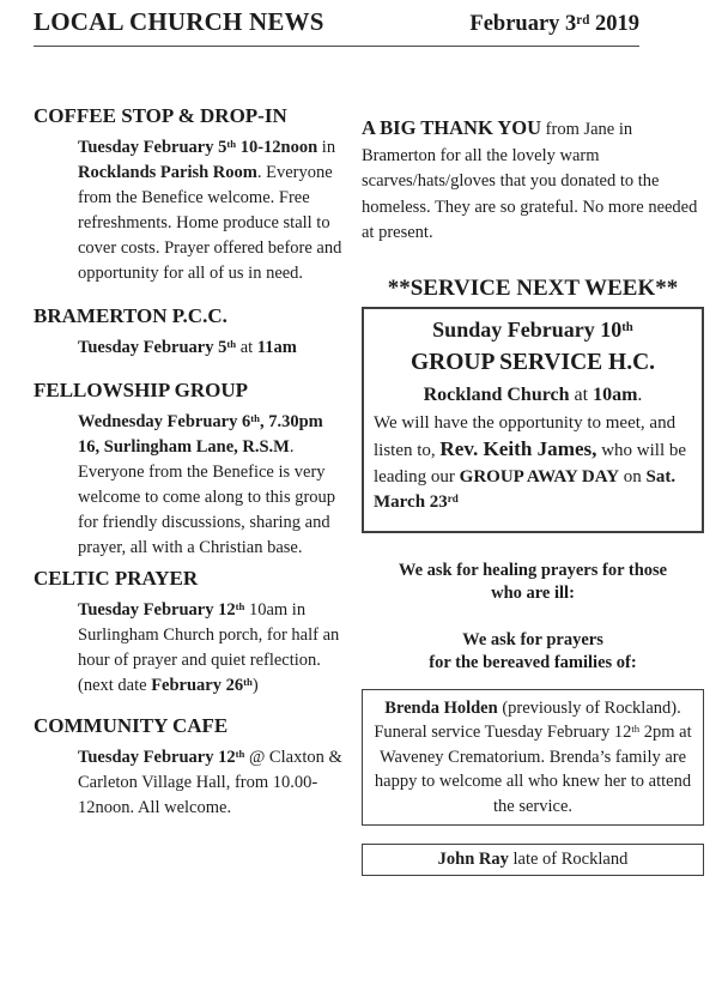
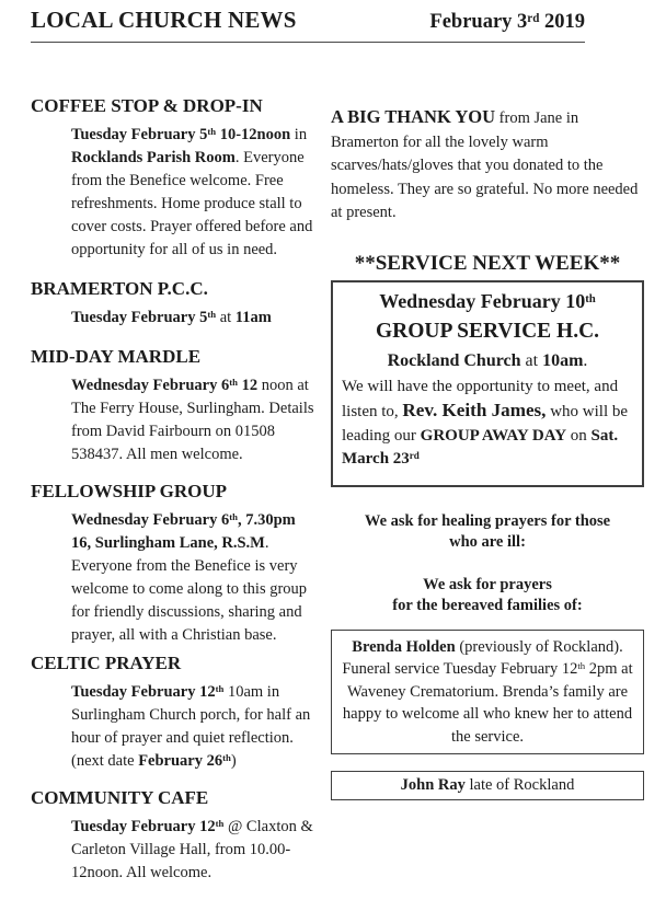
  LOCAL CHURCH NEWS
  February 3rd 2019
  COFFEE STOP & DROP-IN
  Tuesday February 5th 10-12noon in Rocklands Parish Room. Everyone from the Benefice welcome. Free refreshments. Home produce stall to cover costs. Prayer offered before and opportunity for all of us in need.
  BRAMERTON P.C.C.
  Tuesday February 5th at 11am
+ MID-DAY MARDLE
+ Wednesday February 6th 12 noon at The Ferry House, Surlingham. Details from David Fairbourn on 01508 538437. All men welcome.
  FELLOWSHIP GROUP
  Wednesday February 6th, 7.30pm
  16, Surlingham Lane, R.S.M. Everyone from the Benefice is very welcome to come along to this group for friendly discussions, sharing and prayer, all with a Christian base.
  CELTIC PRAYER
  Tuesday February 12th 10am in Surlingham Church porch, for half an hour of prayer and quiet reflection. (next date February 26th)
  COMMUNITY CAFE
  Tuesday February 12th @ Claxton & Carleton Village Hall, from 10.00-12noon. All welcome.
  A BIG THANK YOU from Jane in Bramerton for all the lovely warm scarves/hats/gloves that you donated to the homeless. They are so grateful. No more needed at present.
  **SERVICE NEXT WEEK**
- Sunday February 10th
+ Wednesday February 10th
  GROUP SERVICE H.C.
  Rockland Church at 10am.
  We will have the opportunity to meet, and listen to, Rev. Keith James, who will be leading our GROUP AWAY DAY on Sat. March 23rd
  We ask for healing prayers for those
  who are ill:
  We ask for prayers
  for the bereaved families of:
  Brenda Holden (previously of Rockland). Funeral service Tuesday February 12th 2pm at Waveney Crematorium. Brenda’s family are happy to welcome all who knew her to attend the service.
  John Ray late of Rockland
